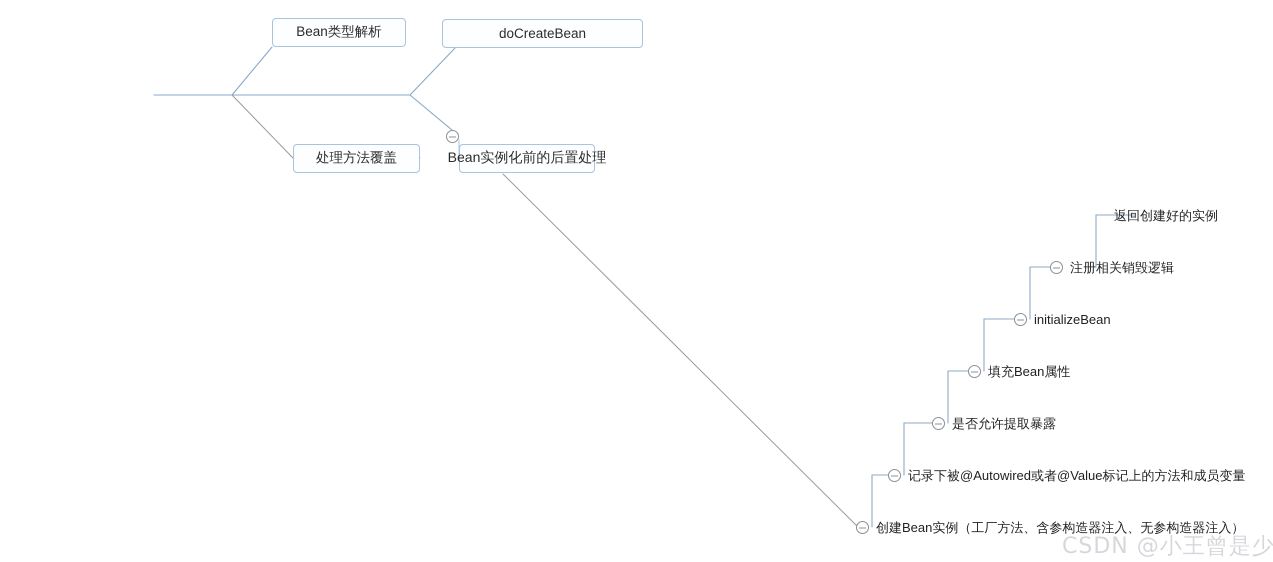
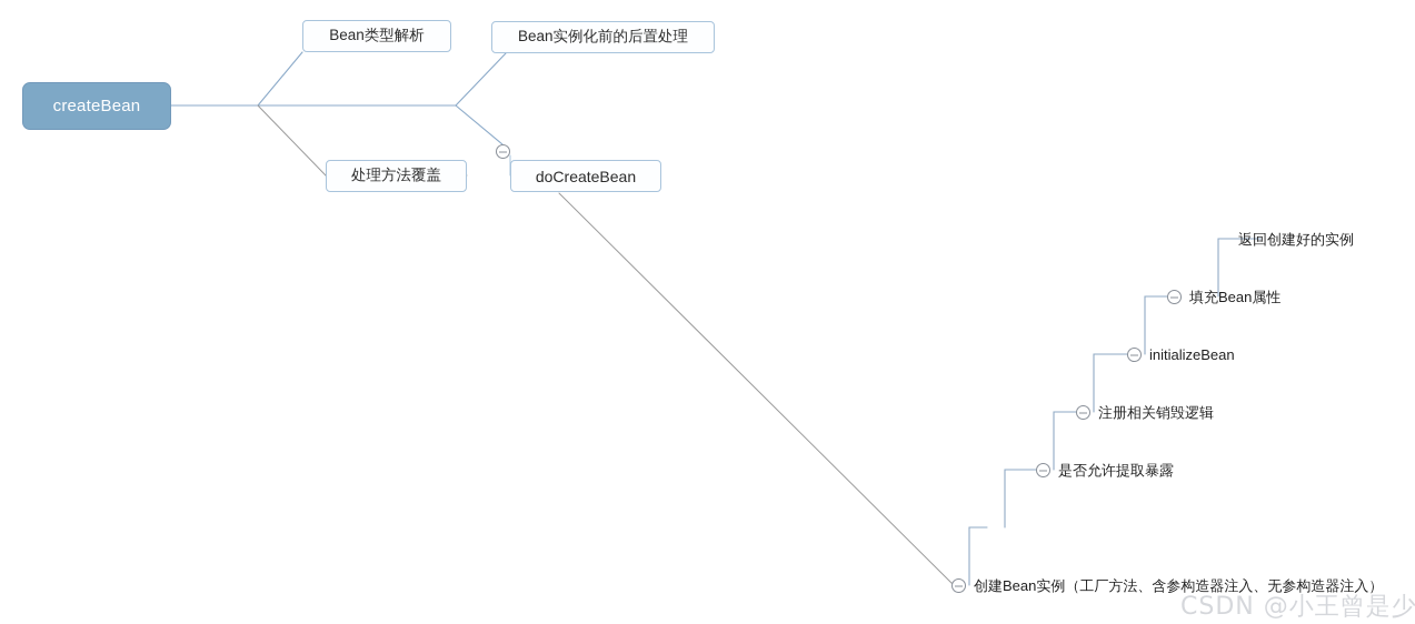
+ createBean
  Bean类型解析
- doCreateBean
+ Bean实例化前的后置处理
  处理方法覆盖
- Bean实例化前的后置处理
+ doCreateBean
  返回创建好的实例
- 注册相关销毁逻辑
+ 填充Bean属性
  initializeBean
- 填充Bean属性
+ 注册相关销毁逻辑
  是否允许提取暴露
- 记录下被@Autowired或者@Value标记上的方法和成员变量
  创建Bean实例（工厂方法、含参构造器注入、无参构造器注入）
  CSDN @小王曾是少
